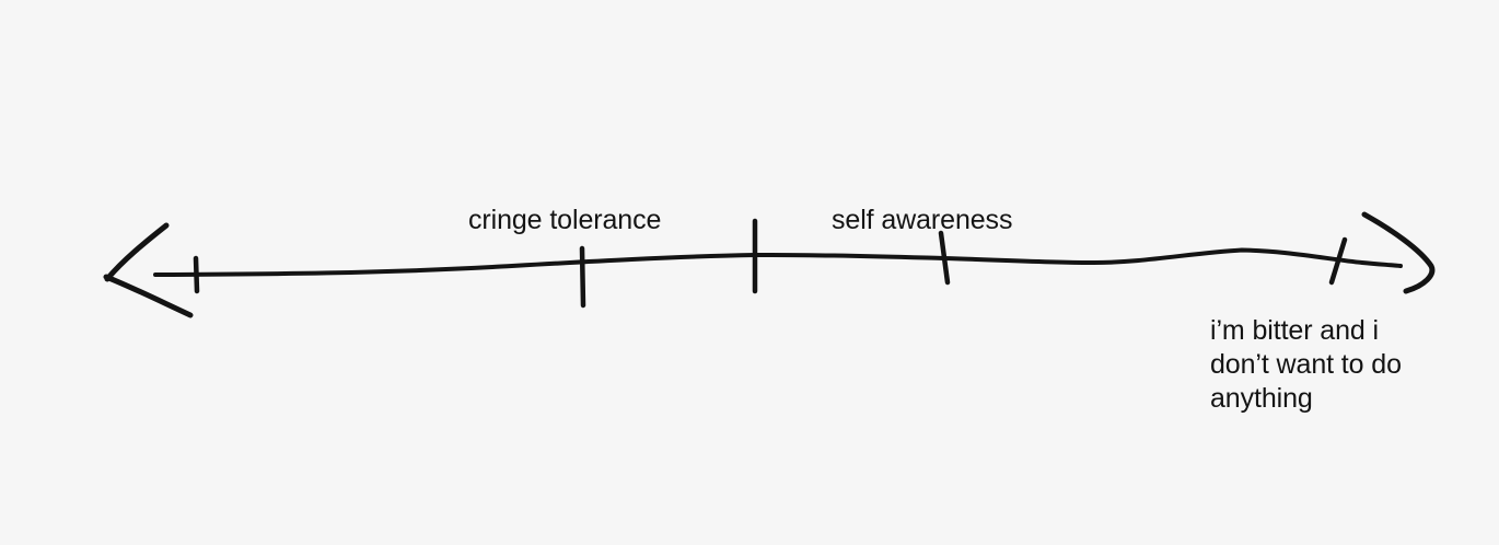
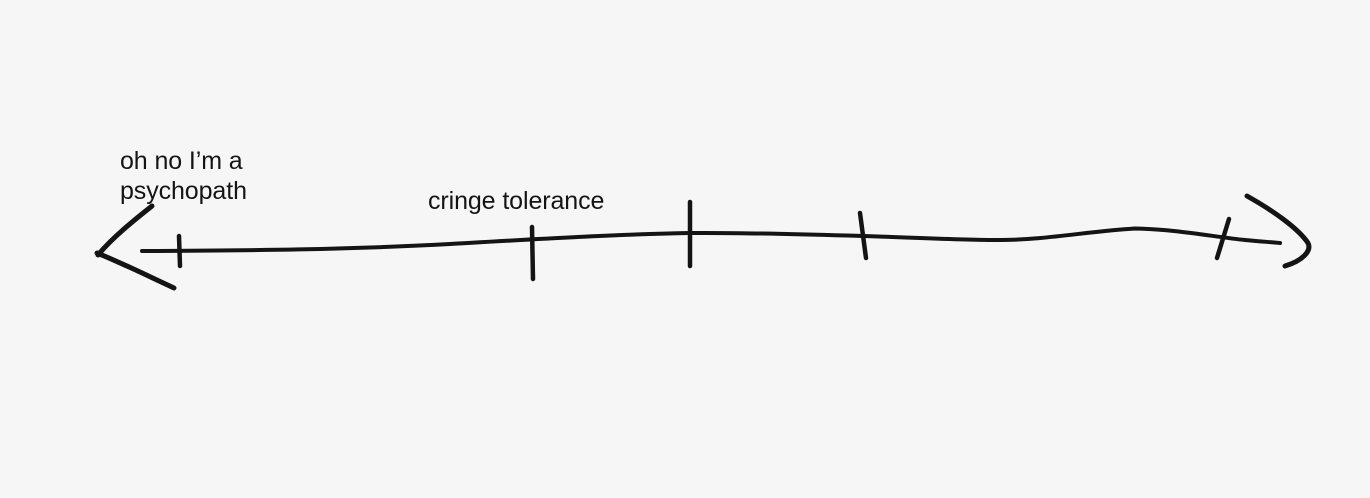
+ oh no I’m a
+ psychopath
  cringe tolerance
- self awareness
- i’m bitter and i
- don’t want to do
- anything
